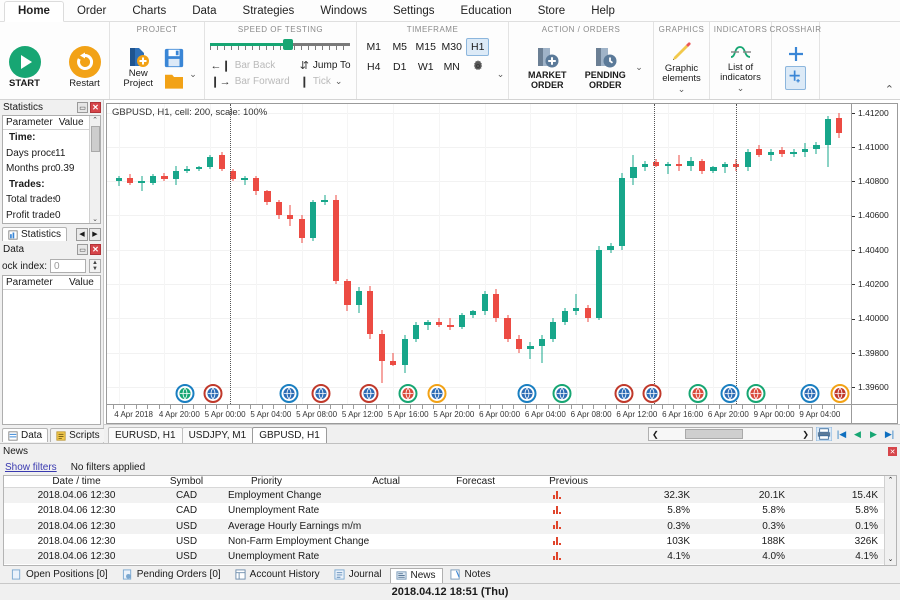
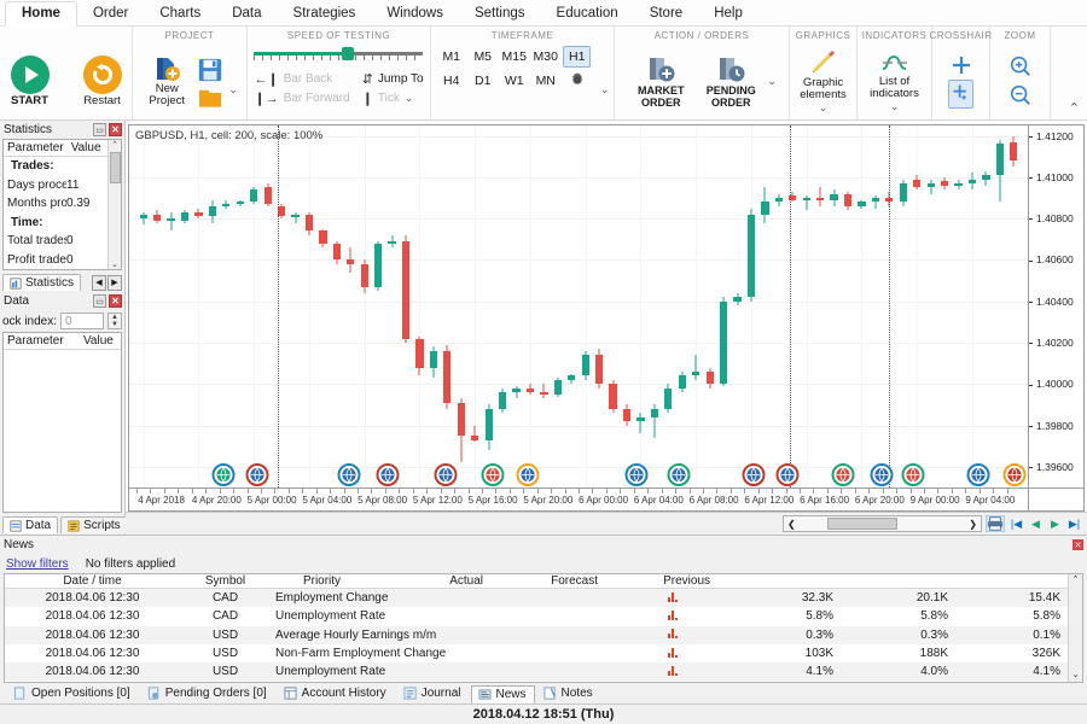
  Home
  Order
  Charts
  Data
  Strategies
  Windows
  Settings
  Education
  Store
  Help
  START
  Restart
  PROJECT
  New
  Project
  ⌄
  SPEED OF TESTING
  ←❙
  Bar Back
  ❙→
  Bar Forward
  ⇵
  Jump To
  ❙
  Tick
  ⌄
  TIMEFRAME
  M1
  M5
  M15
  M30
  H1
  H4
  D1
  W1
  MN
  ⌄
  ACTION / ORDERS
  MARKET
  ORDER
  PENDING
  ORDER
  ⌄
  GRAPHICS
  Graphic
  elements
  ⌄
  INDICATORS
  List of
  indicators
  ⌄
  CROSSHAIR
+ ZOOM
  ⌃
  Statistics
  ✕
  Parameter
  Value
- Time:
+ Trades:
  11
  0.39
- Trades:
+ Time:
  Total trade
  0
  Profit trade
  0
  Statistics
  Data
  ✕
  ock index:
  0
  Parameter
  Value
  Data
  Scripts
  GBPUSD, H1, cell: 200, scale: 100%
  4 Apr 2018
  4 Apr 20:00
  5 Apr 00:00
  5 Apr 04:00
  5 Apr 08:00
  5 Apr 12:00
  5 Apr 16:00
  5 Apr 20:00
  6 Apr 00:00
  6 Apr 04:00
  6 Apr 08:00
  6 Apr 12:00
  6 Apr 16:00
  6 Apr 20:00
  9 Apr 00:00
  9 Apr 04:00
  1.41200
  1.41000
  1.40800
  1.40600
  1.40400
  1.40200
  1.40000
  1.39800
  1.39600
- EURUSD, H1
- USDJPY, M1
- GBPUSD, H1
  ❮
  ❯
  |◀
  ◀
  ▶
  ▶|
  News
  Show filters
  No filters applied
  Date / time
  Symbol
  Priority
  Actual
  Forecast
  Previous
  2018.04.06 12:30
  CAD
  Employment Change
  32.3K
  20.1K
  15.4K
  2018.04.06 12:30
  CAD
  Unemployment Rate
  5.8%
  5.8%
  5.8%
  2018.04.06 12:30
  USD
  Average Hourly Earnings m/m
  0.3%
  0.3%
  0.1%
  2018.04.06 12:30
  USD
  Non-Farm Employment Change
  103K
  188K
  326K
  2018.04.06 12:30
  USD
  Unemployment Rate
  4.1%
  4.0%
  4.1%
  Open Positions [0]
  Pending Orders [0]
  Account History
  Journal
  News
  Notes
  2018.04.12 18:51 (Thu)
